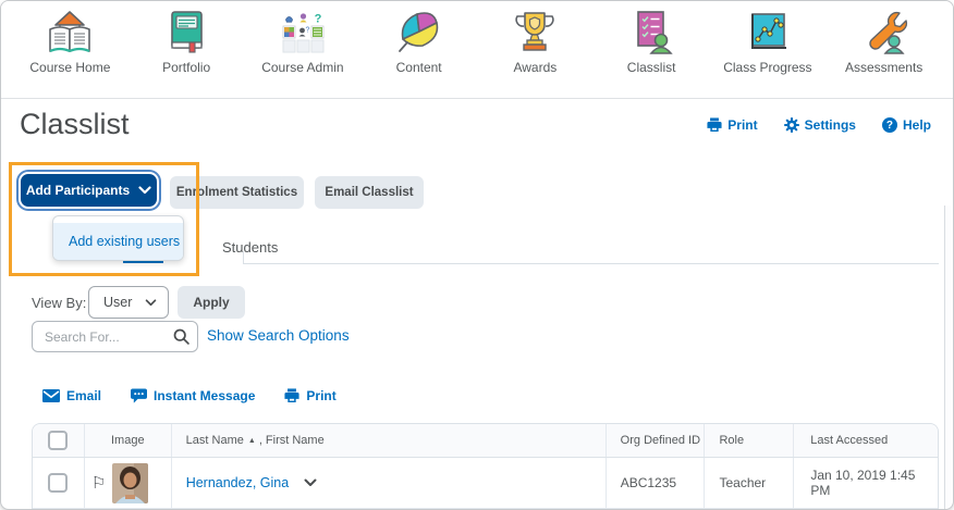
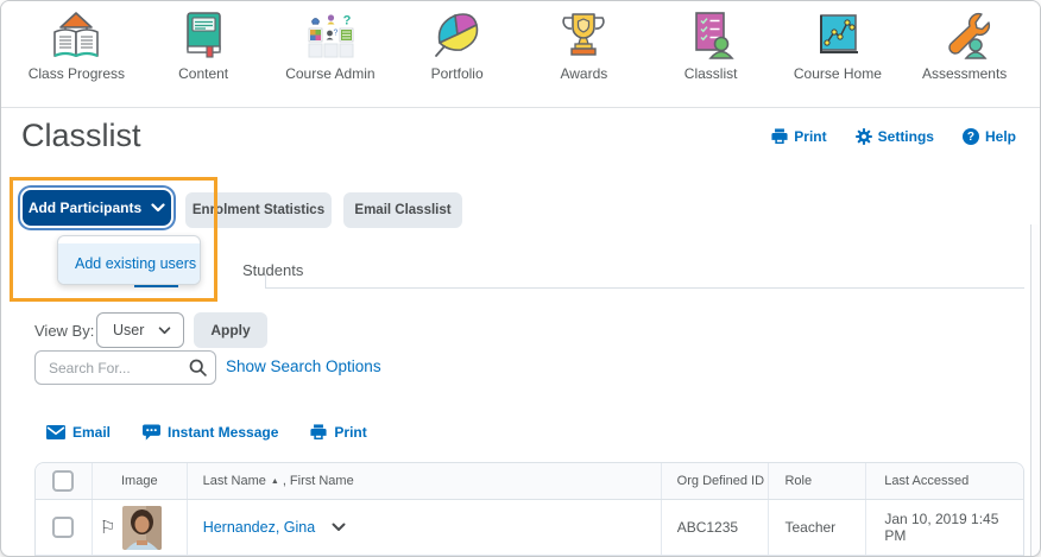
- Course Home
+ Class Progress
- Portfolio
+ Content
  ?
  Course Admin
- Content
+ Portfolio
  Awards
  Classlist
- Class Progress
+ Course Home
  Assessments
  Classlist
  Print
  Settings
  ?
  Help
  Add Participants
  Enrolment Statistics
  Email Classlist
  Add existing users
  Students
  View By:
  User
  Apply
  Search For...
  Show Search Options
  Email
  Instant Message
  Print
  Image
  Last Name
  , First Name
  Org Defined ID
  Role
  Last Accessed
  ⚐
  Hernandez, Gina
  ABC1235
  Teacher
  Jan 10, 2019 1:45 PM
